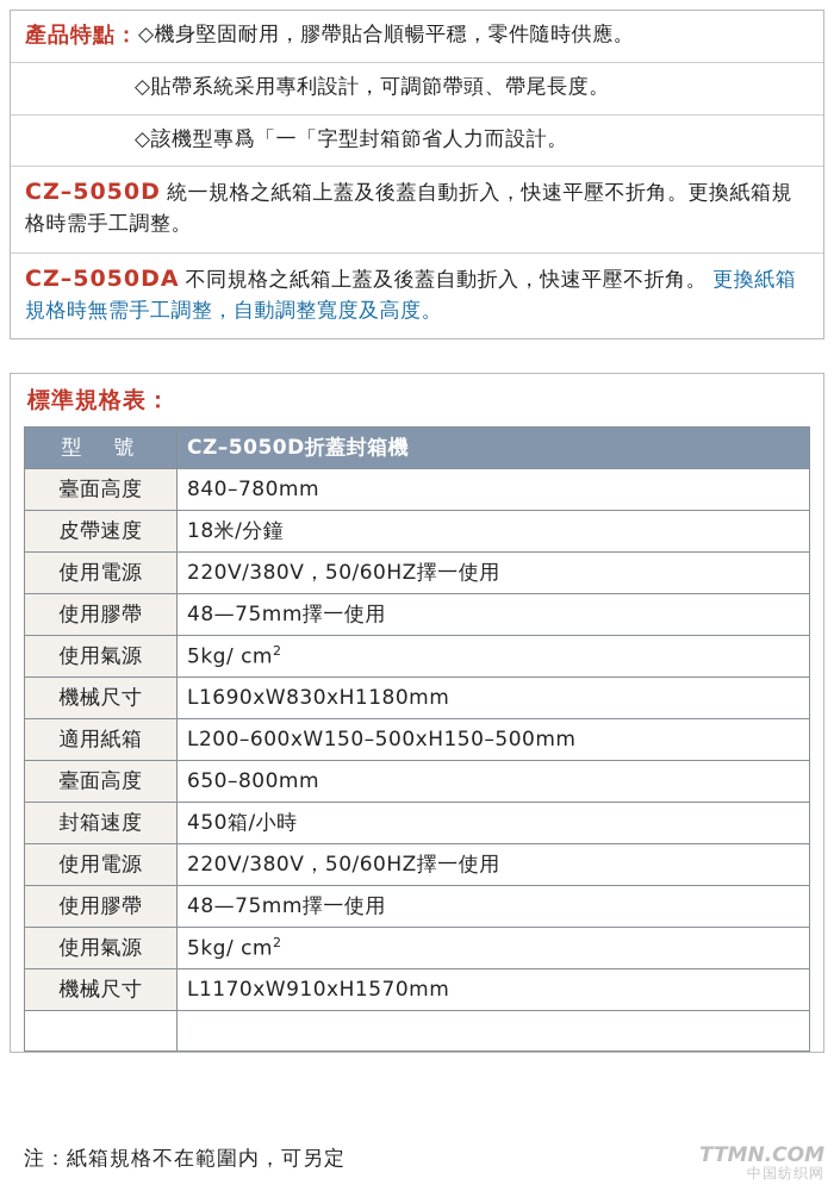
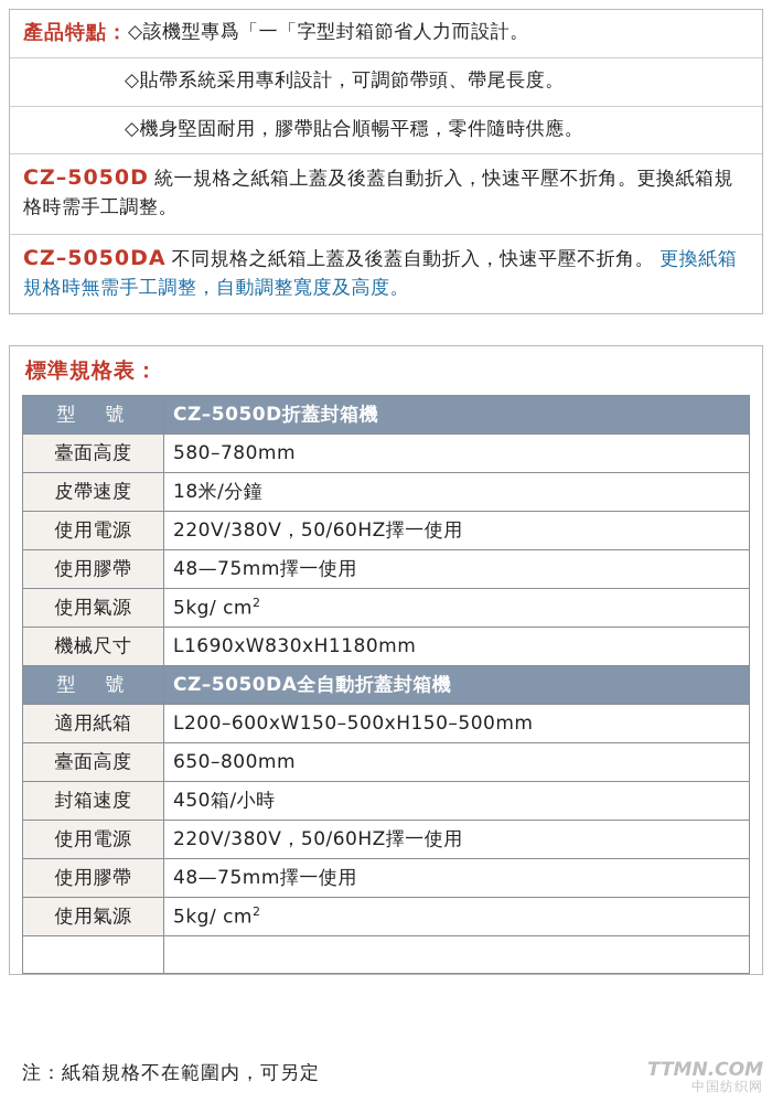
  產品特點：
- ◇機身堅固耐用，膠帶貼合順暢平穩，零件隨時供應。
+ ◇該機型專爲「一「字型封箱節省人力而設計。
  ◇貼帶系統采用專利設計，可調節帶頭、帶尾長度。
- ◇該機型專爲「一「字型封箱節省人力而設計。
+ ◇機身堅固耐用，膠帶貼合順暢平穩，零件隨時供應。
  CZ–5050D 統一規格之紙箱上蓋及後蓋自動折入，快速平壓不折角。更換紙箱規格時需手工調整。
  CZ–5050DA 不同規格之紙箱上蓋及後蓋自動折入，快速平壓不折角。 更換紙箱規格時無需手工調整，自動調整寬度及高度。
  標準規格表：
  型 號	CZ–5050D折蓋封箱機
- 臺面高度	840–780mm
+ 臺面高度	580–780mm
  皮帶速度	18米/分鐘
  使用電源	220V/380V，50/60HZ擇一使用
  使用膠帶	48—75mm擇一使用
  使用氣源	5kg/ cm2
  機械尺寸	L1690xW830xH1180mm
+ 型 號	CZ–5050DA全自動折蓋封箱機
  適用紙箱	L200–600xW150–500xH150–500mm
  臺面高度	650–800mm
  封箱速度	450箱/小時
  使用電源	220V/380V，50/60HZ擇一使用
  使用膠帶	48—75mm擇一使用
  使用氣源	5kg/ cm2
- 機械尺寸	L1170xW910xH1570mm
  注：紙箱規格不在範圍内，可另定
  TTMN.COM
  中国纺织网
